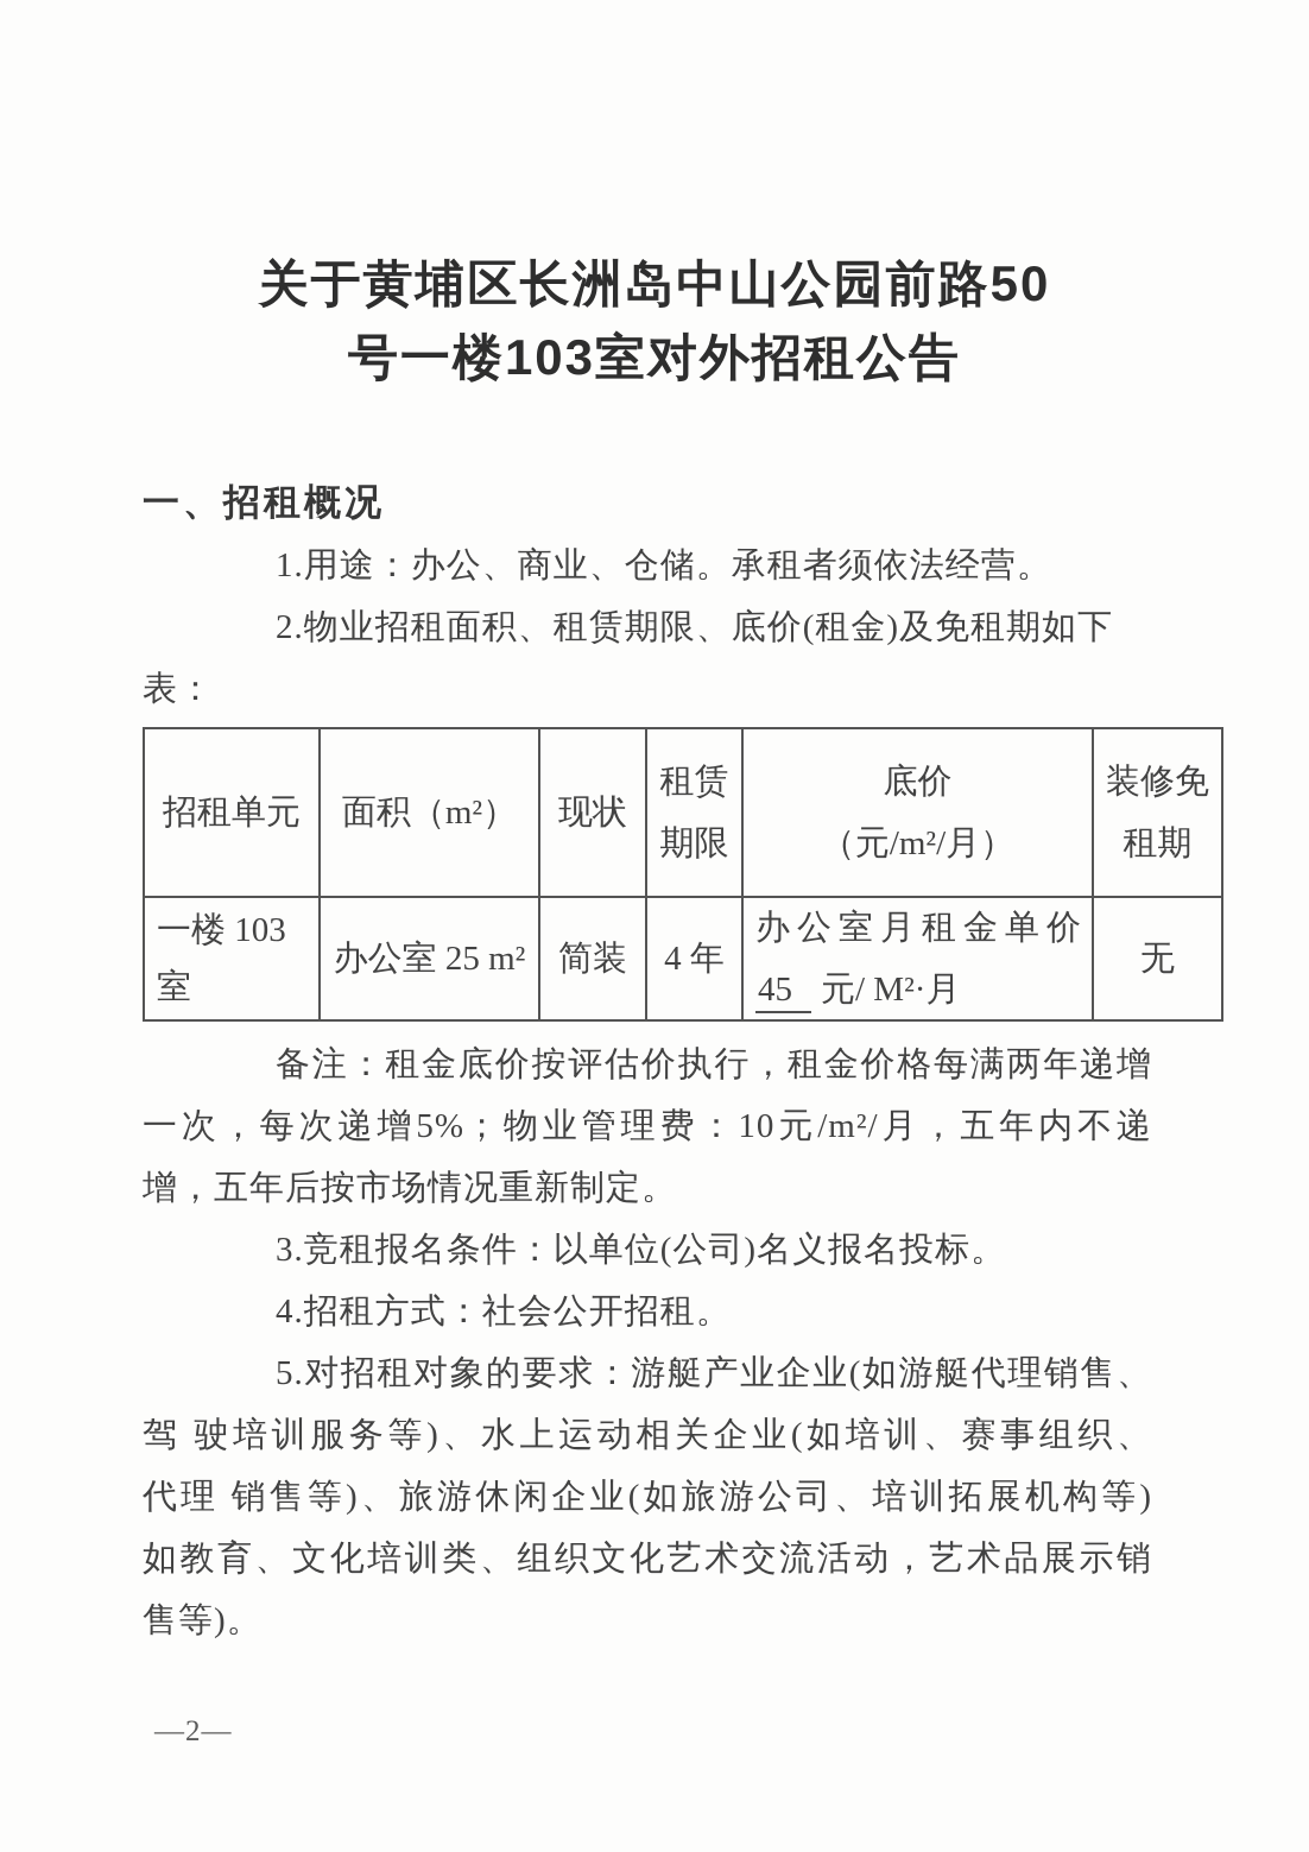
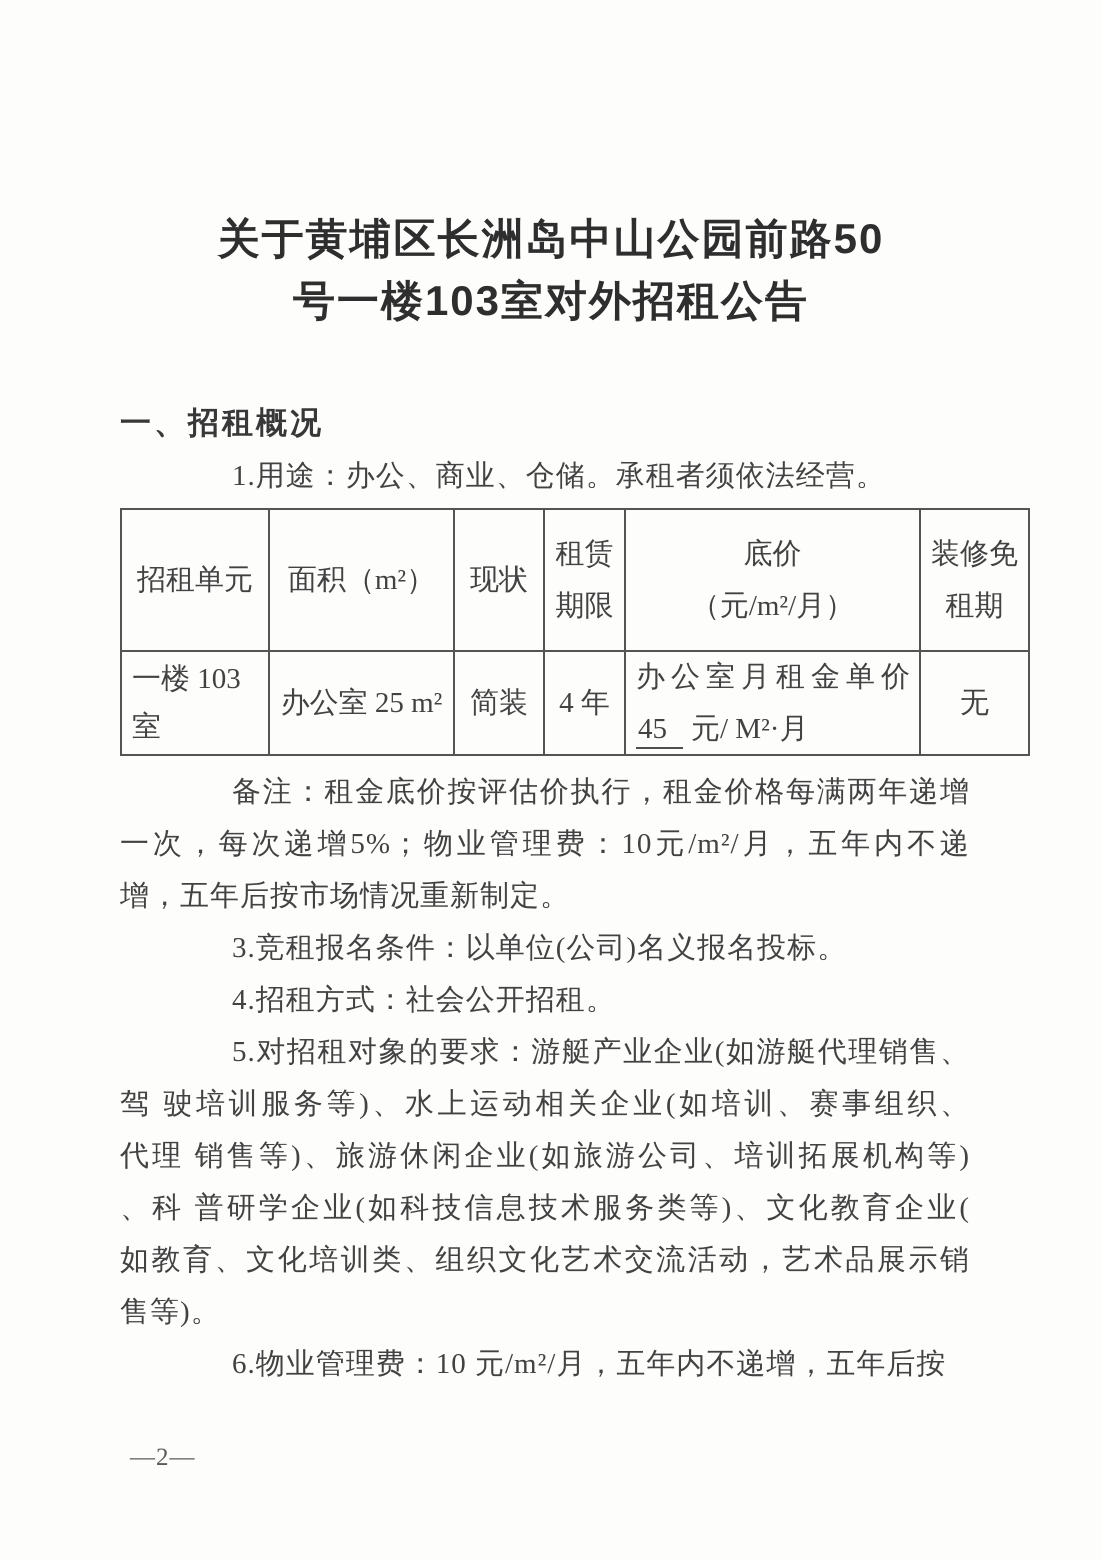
  关于黄埔区长洲岛中山公园前路50
  号一楼103室对外招租公告
  一、招租概况
  1.用途：办公、商业、仓储。承租者须依法经营。
- 2.物业招租面积、租赁期限、底价(租金)及免租期如下表：
  招租单元	面积（m²）	现状	租赁 期限	底价 （元/m²/月）	装修免 租期
  一楼 103 室	办公室 25 m²	简装	4 年	办公室月租金单价 45 元/ M²·月	无
  备注：租金底价按评估价执行，租金价格每满两年递增
  一次，每次递增5%；物业管理费：10元/m²/月，五年内不递
  增，五年后按市场情况重新制定。
  3.竞租报名条件：以单位(公司)名义报名投标。
  4.招租方式：社会公开招租。
  5.对招租对象的要求：游艇产业企业(如游艇代理销售、
  驾 驶培训服务等)、水上运动相关企业(如培训、赛事组织、
  代理 销售等)、旅游休闲企业(如旅游公司、培训拓展机构等)
+ 、科 普研学企业(如科技信息技术服务类等)、文化教育企业(
  如教育、文化培训类、组织文化艺术交流活动，艺术品展示销
  售等)。
+ 6.物业管理费：10 元/m²/月，五年内不递增，五年后按
  —2—
